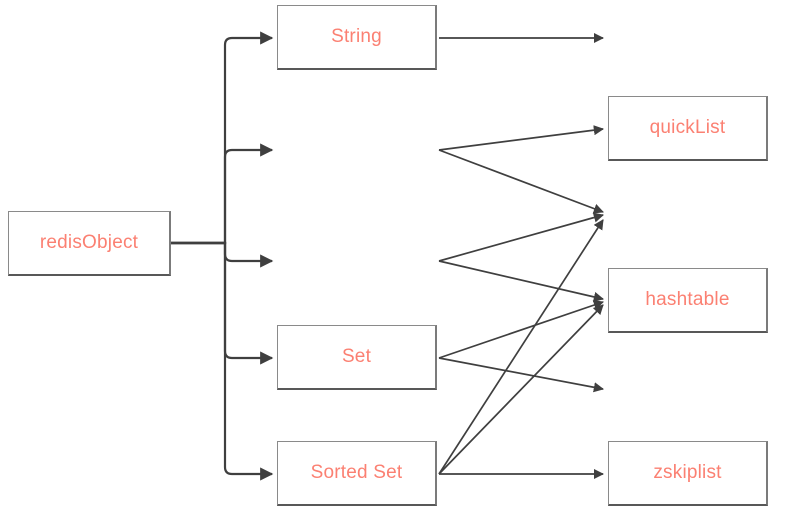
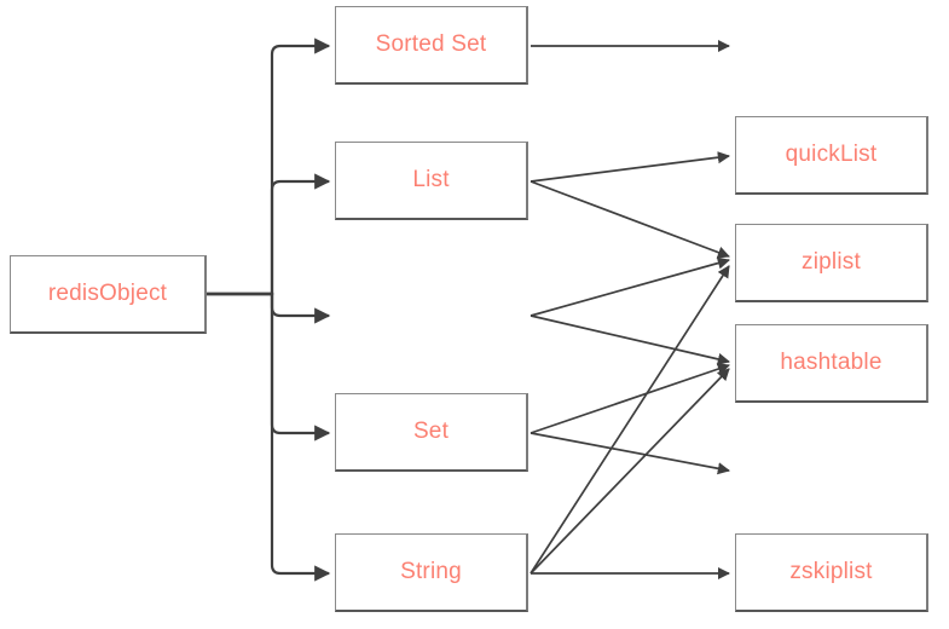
  redisObject
- String
+ Sorted Set
+ List
  Set
- Sorted Set
+ String
  quickList
+ ziplist
  hashtable
  zskiplist
